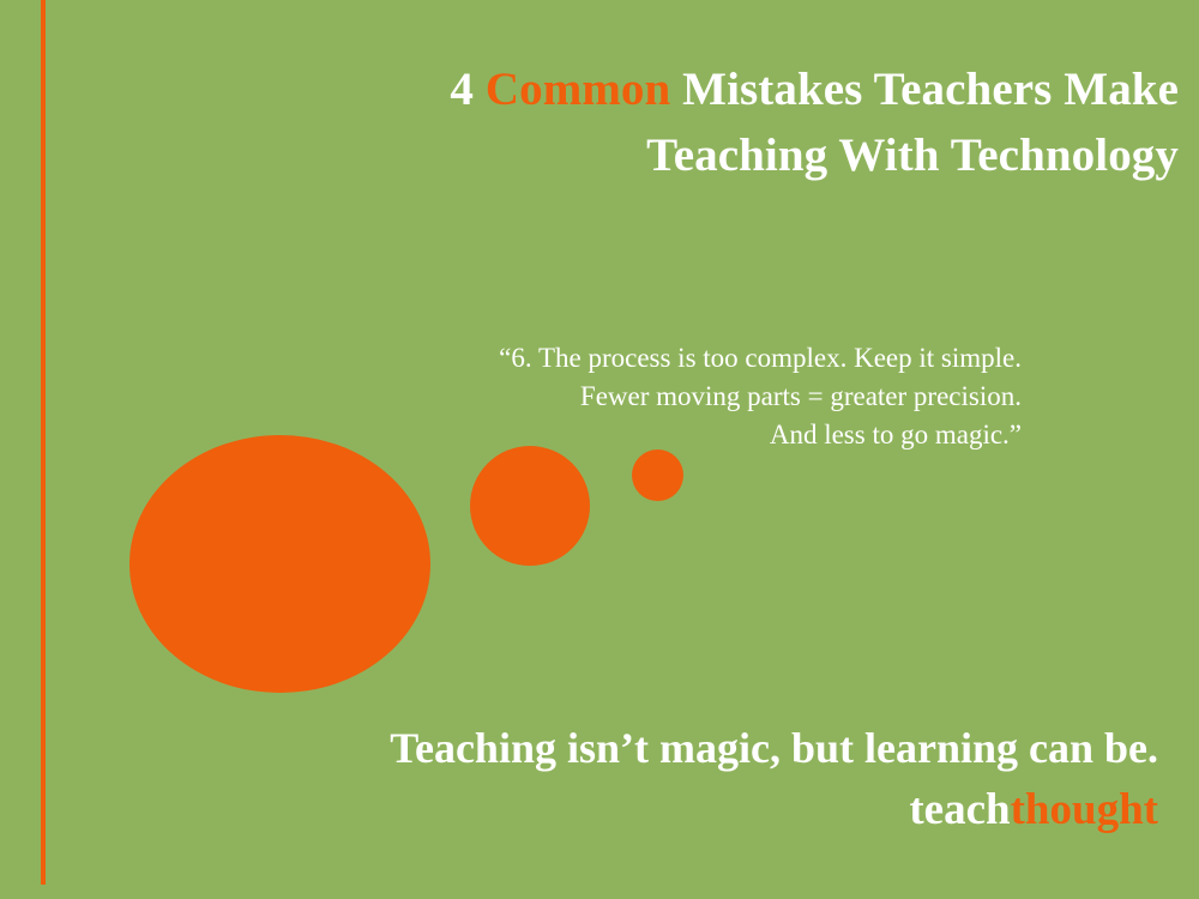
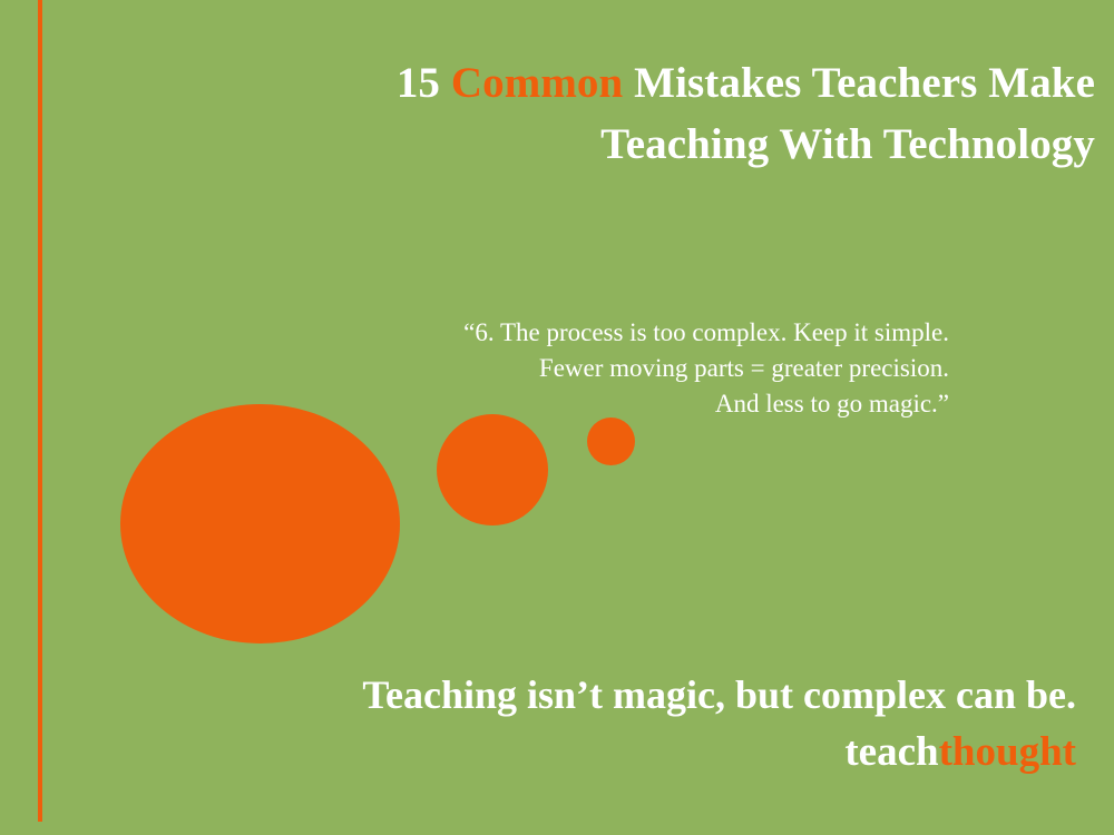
- 4 Common Mistakes Teachers Make
+ 15 Common Mistakes Teachers Make
  Teaching With Technology
  “6. The process is too complex. Keep it simple.
  Fewer moving parts = greater precision.
  And less to go magic.”
- Teaching isn’t magic, but learning can be.
+ Teaching isn’t magic, but complex can be.
  teachthought
